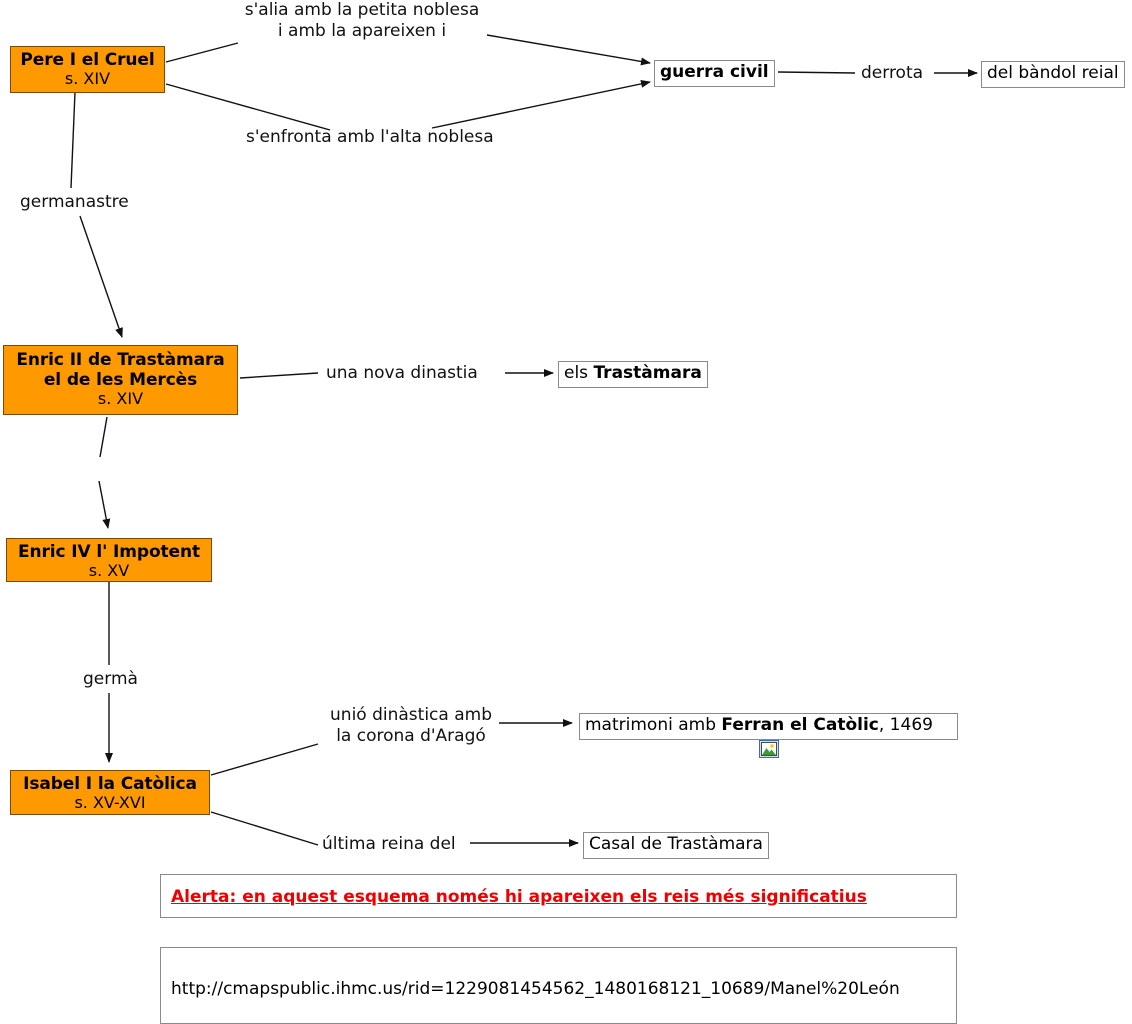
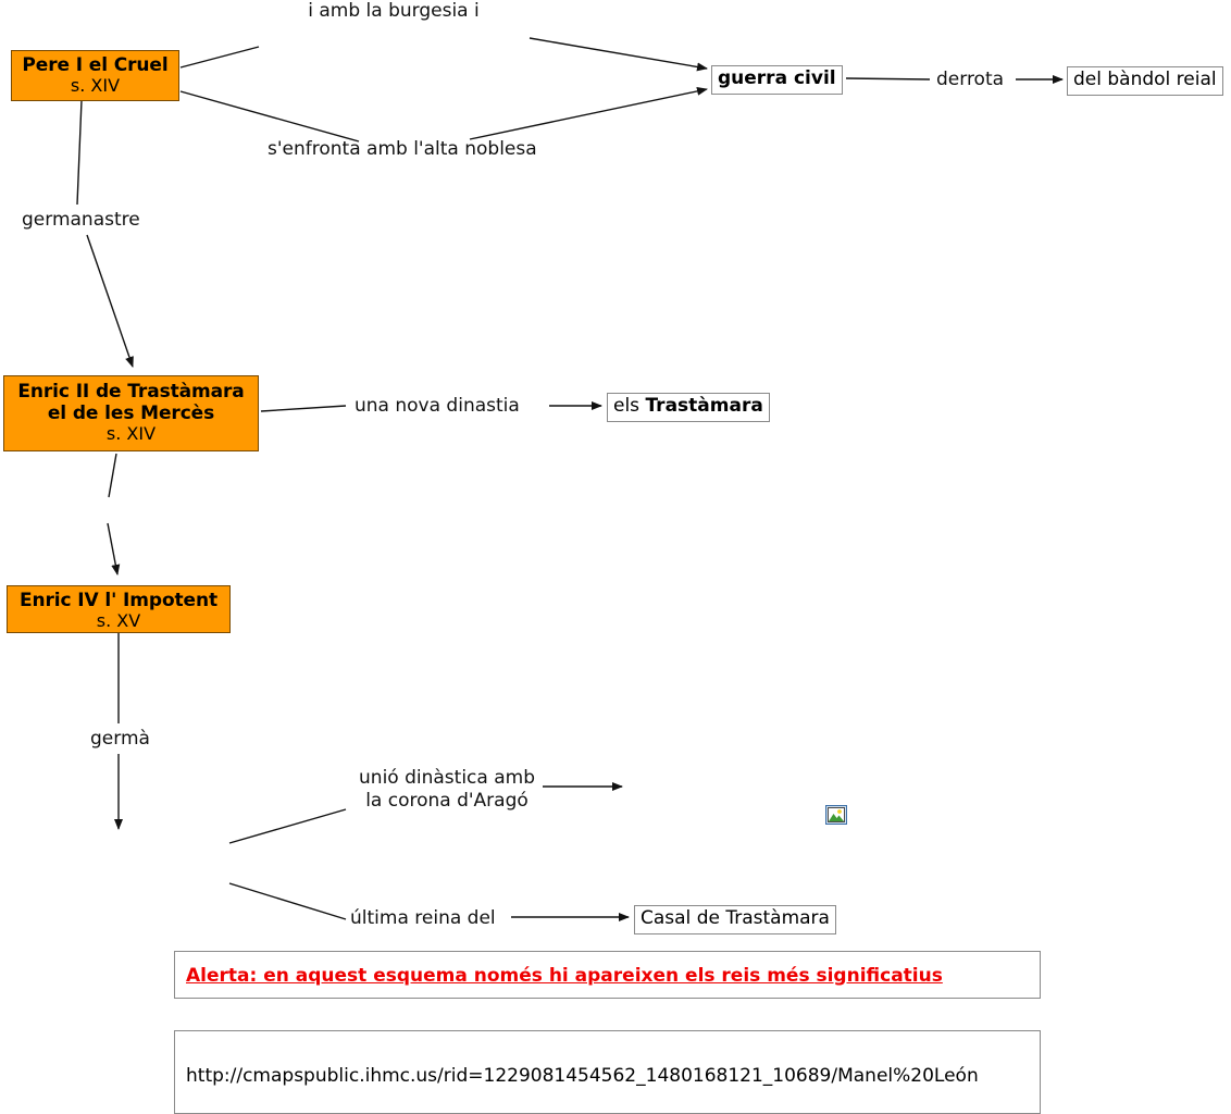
  Pere I el Cruel
  s. XIV
  Enric II de Trastàmara
  el de les Mercès
  s. XIV
  Enric IV l' Impotent
  s. XV
- Isabel I la Catòlica
- s. XV-XVI
  guerra civil
  del bàndol reial
  els Trastàmara
- matrimoni amb Ferran el Catòlic, 1469
  Casal de Trastàmara
- s'alia amb la petita noblesa
- i amb la apareixen i
+ i amb la burgesia i
  s'enfronta amb l'alta noblesa
  derrota
  germanastre
  una nova dinastia
  germà
  unió dinàstica amb
  la corona d'Aragó
  última reina del
  Alerta: en aquest esquema només hi apareixen els reis més significatius
  http://cmapspublic.ihmc.us/rid=1229081454562_1480168121_10689/Manel%20León
